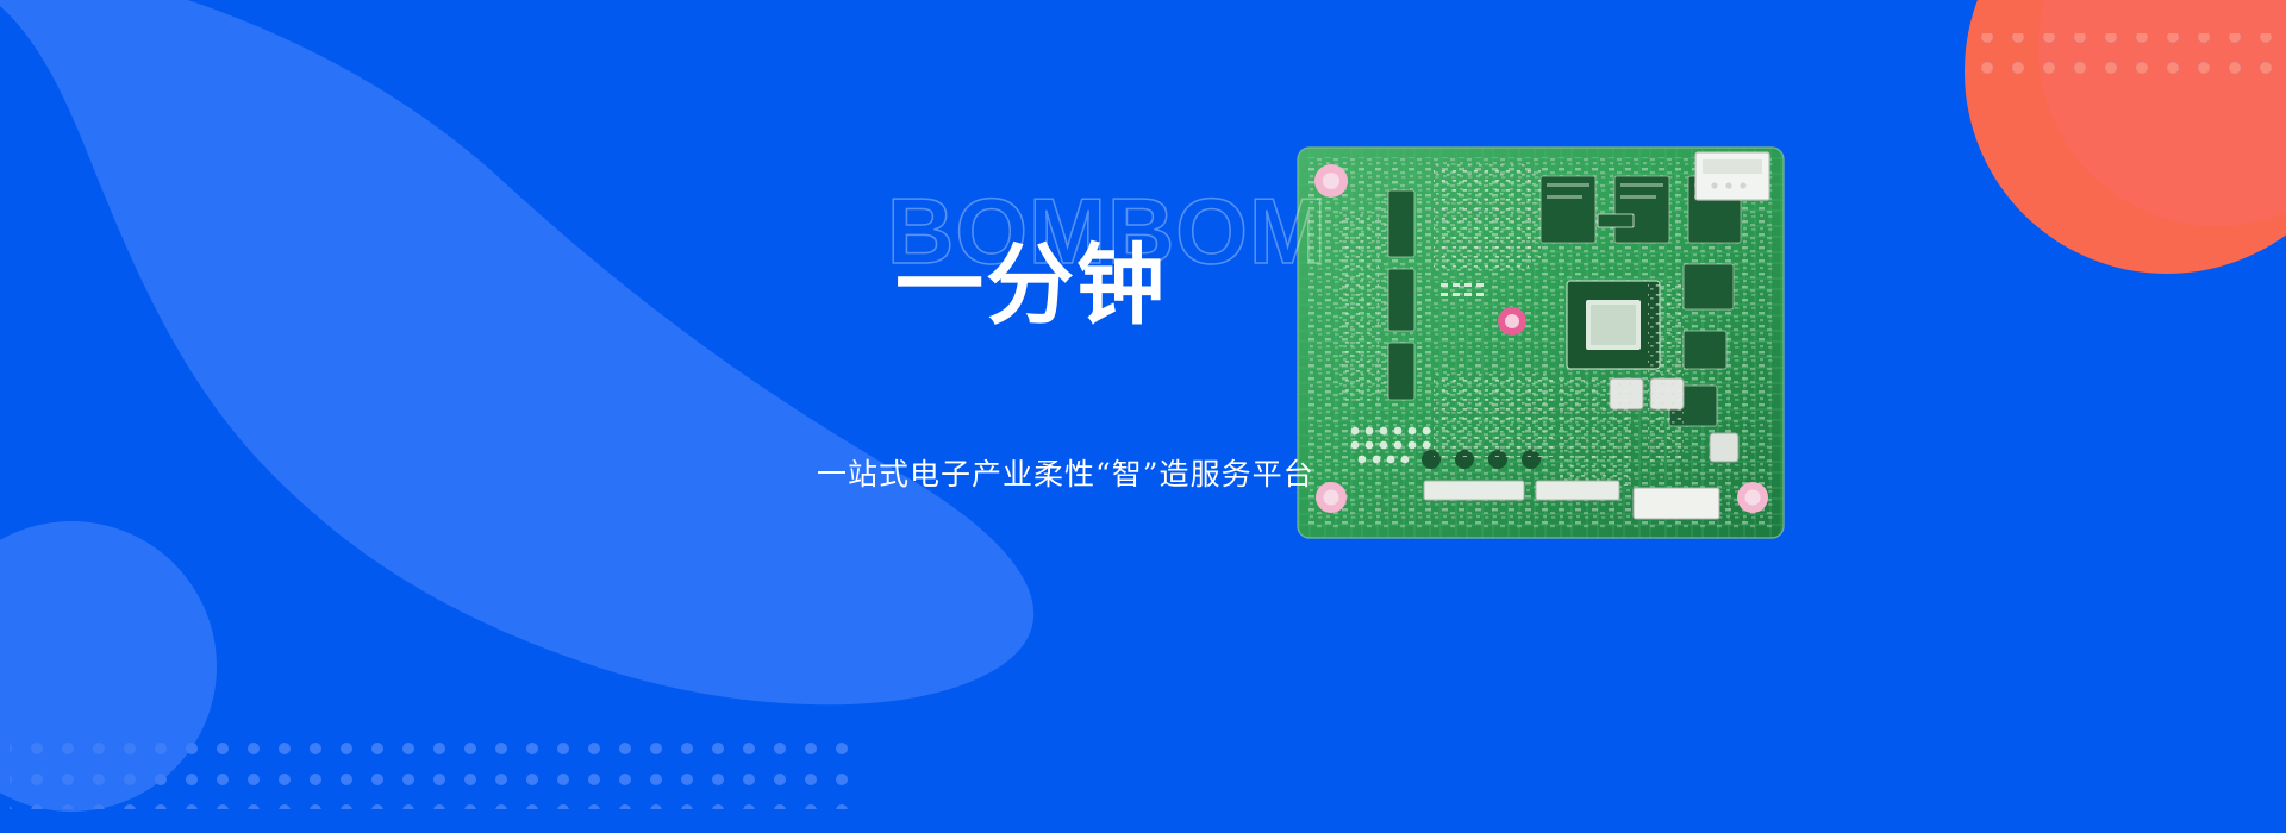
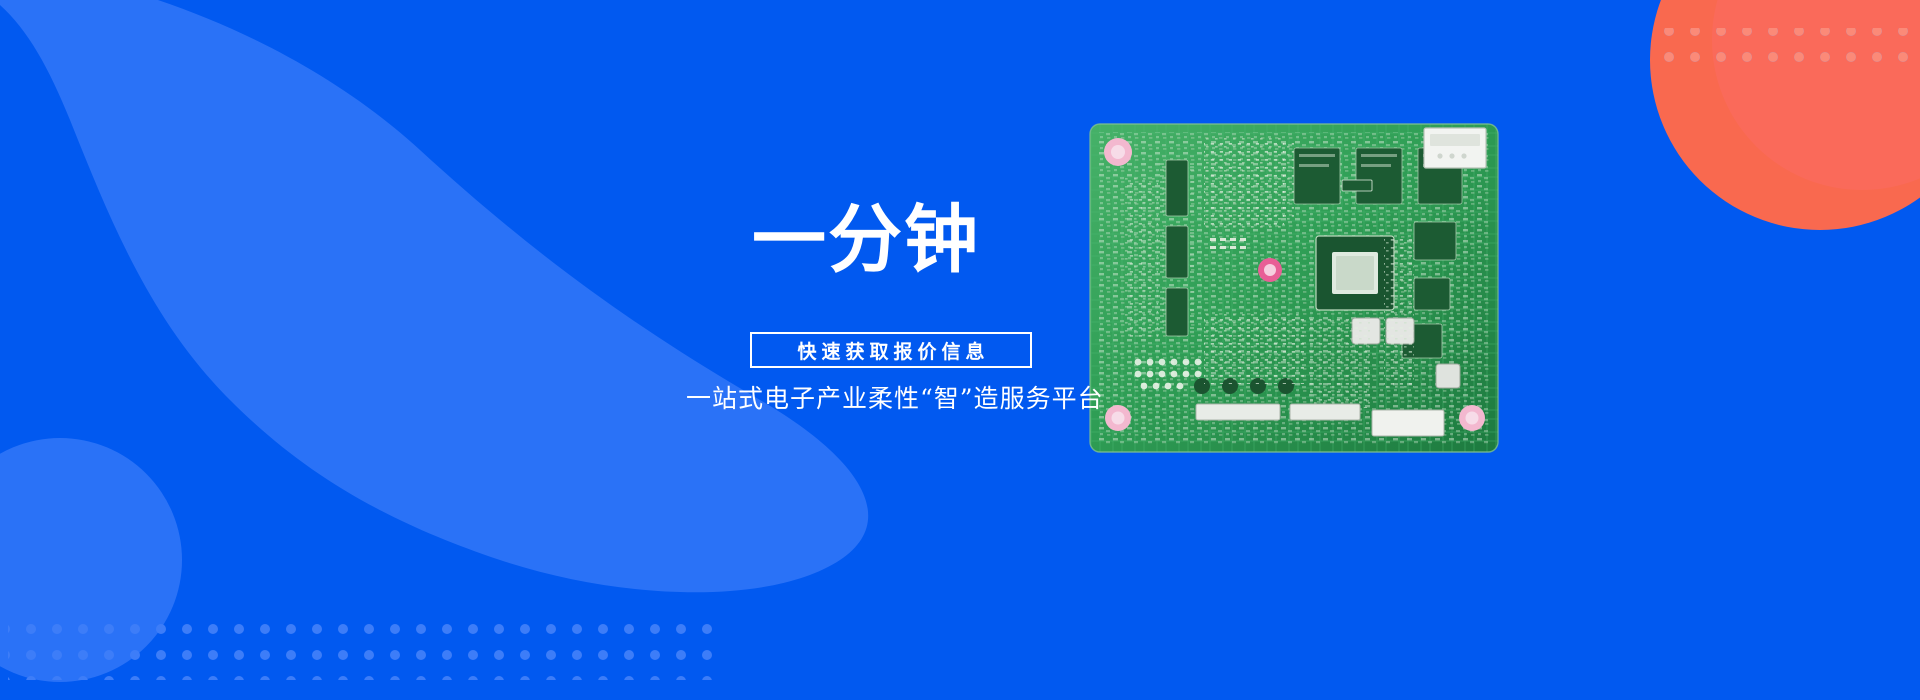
- BOMBOM
  一分钟
+ 快速获取报价信息
  一站式电子产业柔性“智”造服务平台
